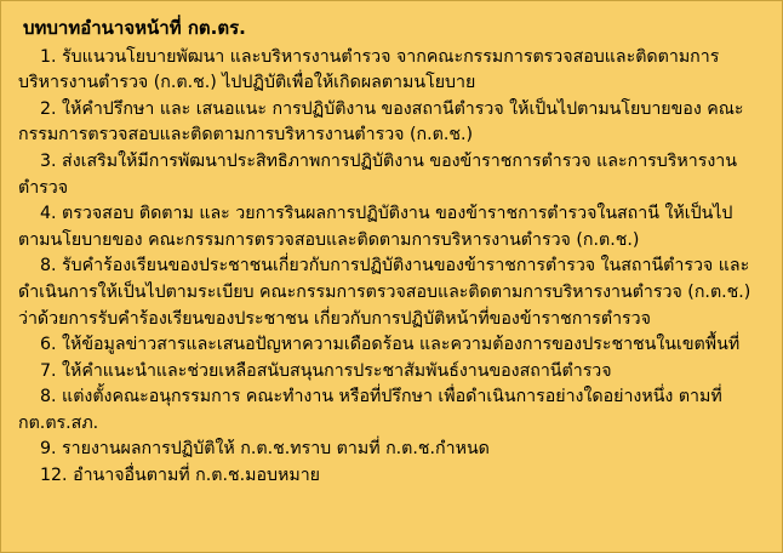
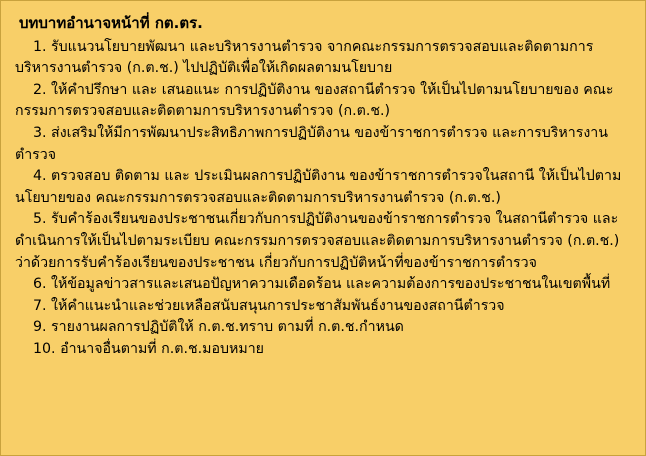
  บทบาทอำนาจหน้าที่ กต.ตร.
  1. รับแนวนโยบายพัฒนา และบริหารงานตำรวจ จากคณะกรรมการตรวจสอบและติดตามการบริหารงานตำรวจ (ก.ต.ช.) ไปปฏิบัติเพื่อให้เกิดผลตามนโยบาย
  2. ให้คำปรึกษา และ เสนอแนะ การปฏิบัติงาน ของสถานีตำรวจ ให้เป็นไปตามนโยบายของ คณะกรรมการตรวจสอบและติดตามการบริหารงานตำรวจ (ก.ต.ช.)
  3. ส่งเสริมให้มีการพัฒนาประสิทธิภาพการปฏิบัติงาน ของข้าราชการตำรวจ และการบริหารงานตำรวจ
- 4. ตรวจสอบ ติดตาม และ วยการรินผลการปฏิบัติงาน ของข้าราชการตำรวจในสถานี ให้เป็นไปตามนโยบายของ คณะกรรมการตรวจสอบและติดตามการบริหารงานตำรวจ (ก.ต.ช.)
+ 4. ตรวจสอบ ติดตาม และ ประเมินผลการปฏิบัติงาน ของข้าราชการตำรวจในสถานี ให้เป็นไปตามนโยบายของ คณะกรรมการตรวจสอบและติดตามการบริหารงานตำรวจ (ก.ต.ช.)
- 8. รับคำร้องเรียนของประชาชนเกี่ยวกับการปฏิบัติงานของข้าราชการตำรวจ ในสถานีตำรวจ และดำเนินการให้เป็นไปตามระเบียบ คณะกรรมการตรวจสอบและติดตามการบริหารงานตำรวจ (ก.ต.ช.) ว่าด้วยการรับคำร้องเรียนของประชาชน เกี่ยวกับการปฏิบัติหน้าที่ของข้าราชการตำรวจ
+ 5. รับคำร้องเรียนของประชาชนเกี่ยวกับการปฏิบัติงานของข้าราชการตำรวจ ในสถานีตำรวจ และดำเนินการให้เป็นไปตามระเบียบ คณะกรรมการตรวจสอบและติดตามการบริหารงานตำรวจ (ก.ต.ช.) ว่าด้วยการรับคำร้องเรียนของประชาชน เกี่ยวกับการปฏิบัติหน้าที่ของข้าราชการตำรวจ
  6. ให้ข้อมูลข่าวสารและเสนอปัญหาความเดือดร้อน และความต้องการของประชาชนในเขตพื้นที่
  7. ให้คำแนะนำและช่วยเหลือสนับสนุนการประชาสัมพันธ์งานของสถานีตำรวจ
- 8. แต่งตั้งคณะอนุกรรมการ คณะทำงาน หรือที่ปรึกษา เพื่อดำเนินการอย่างใดอย่างหนึ่ง ตามที่ กต.ตร.สภ.
  9. รายงานผลการปฏิบัติให้ ก.ต.ช.ทราบ ตามที่ ก.ต.ช.กำหนด
- 12. อำนาจอื่นตามที่ ก.ต.ช.มอบหมาย
+ 10. อำนาจอื่นตามที่ ก.ต.ช.มอบหมาย
